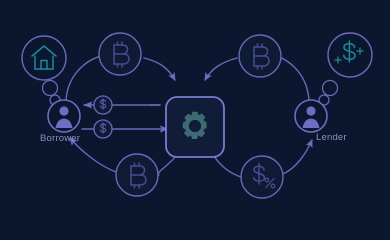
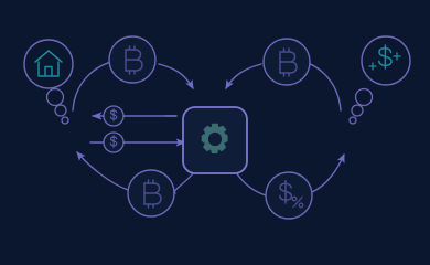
- Borrower
- Lender
